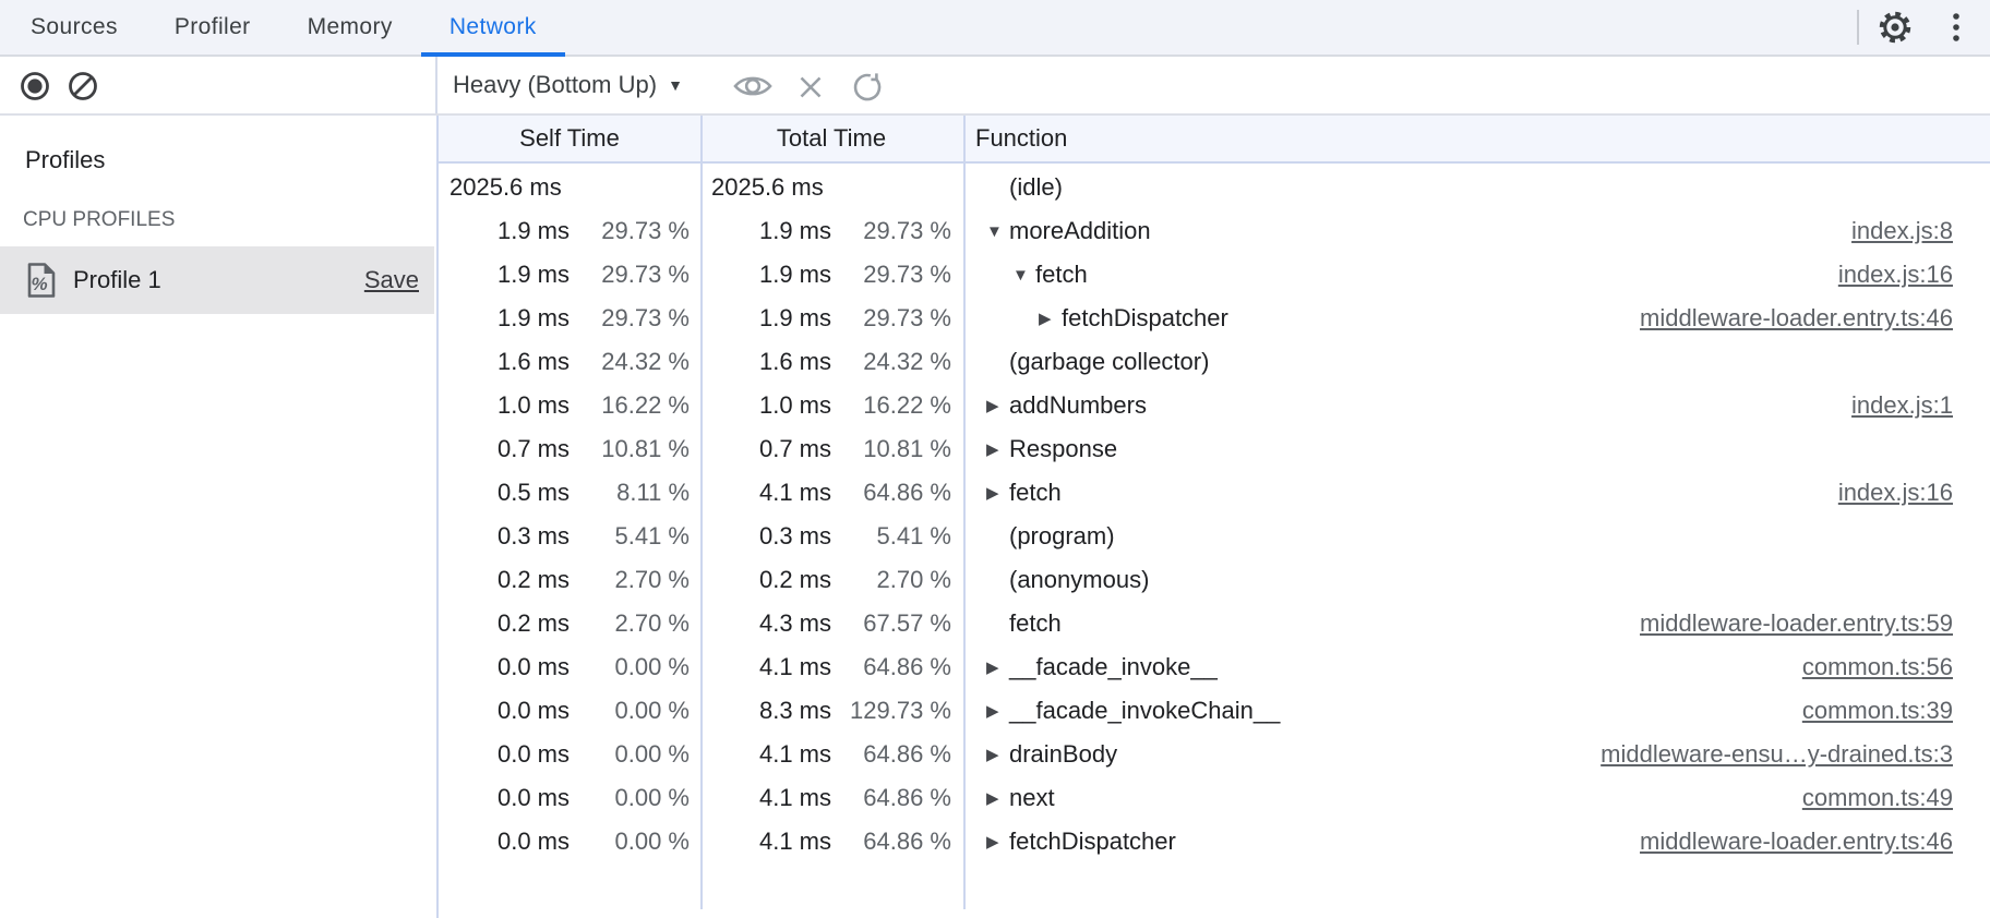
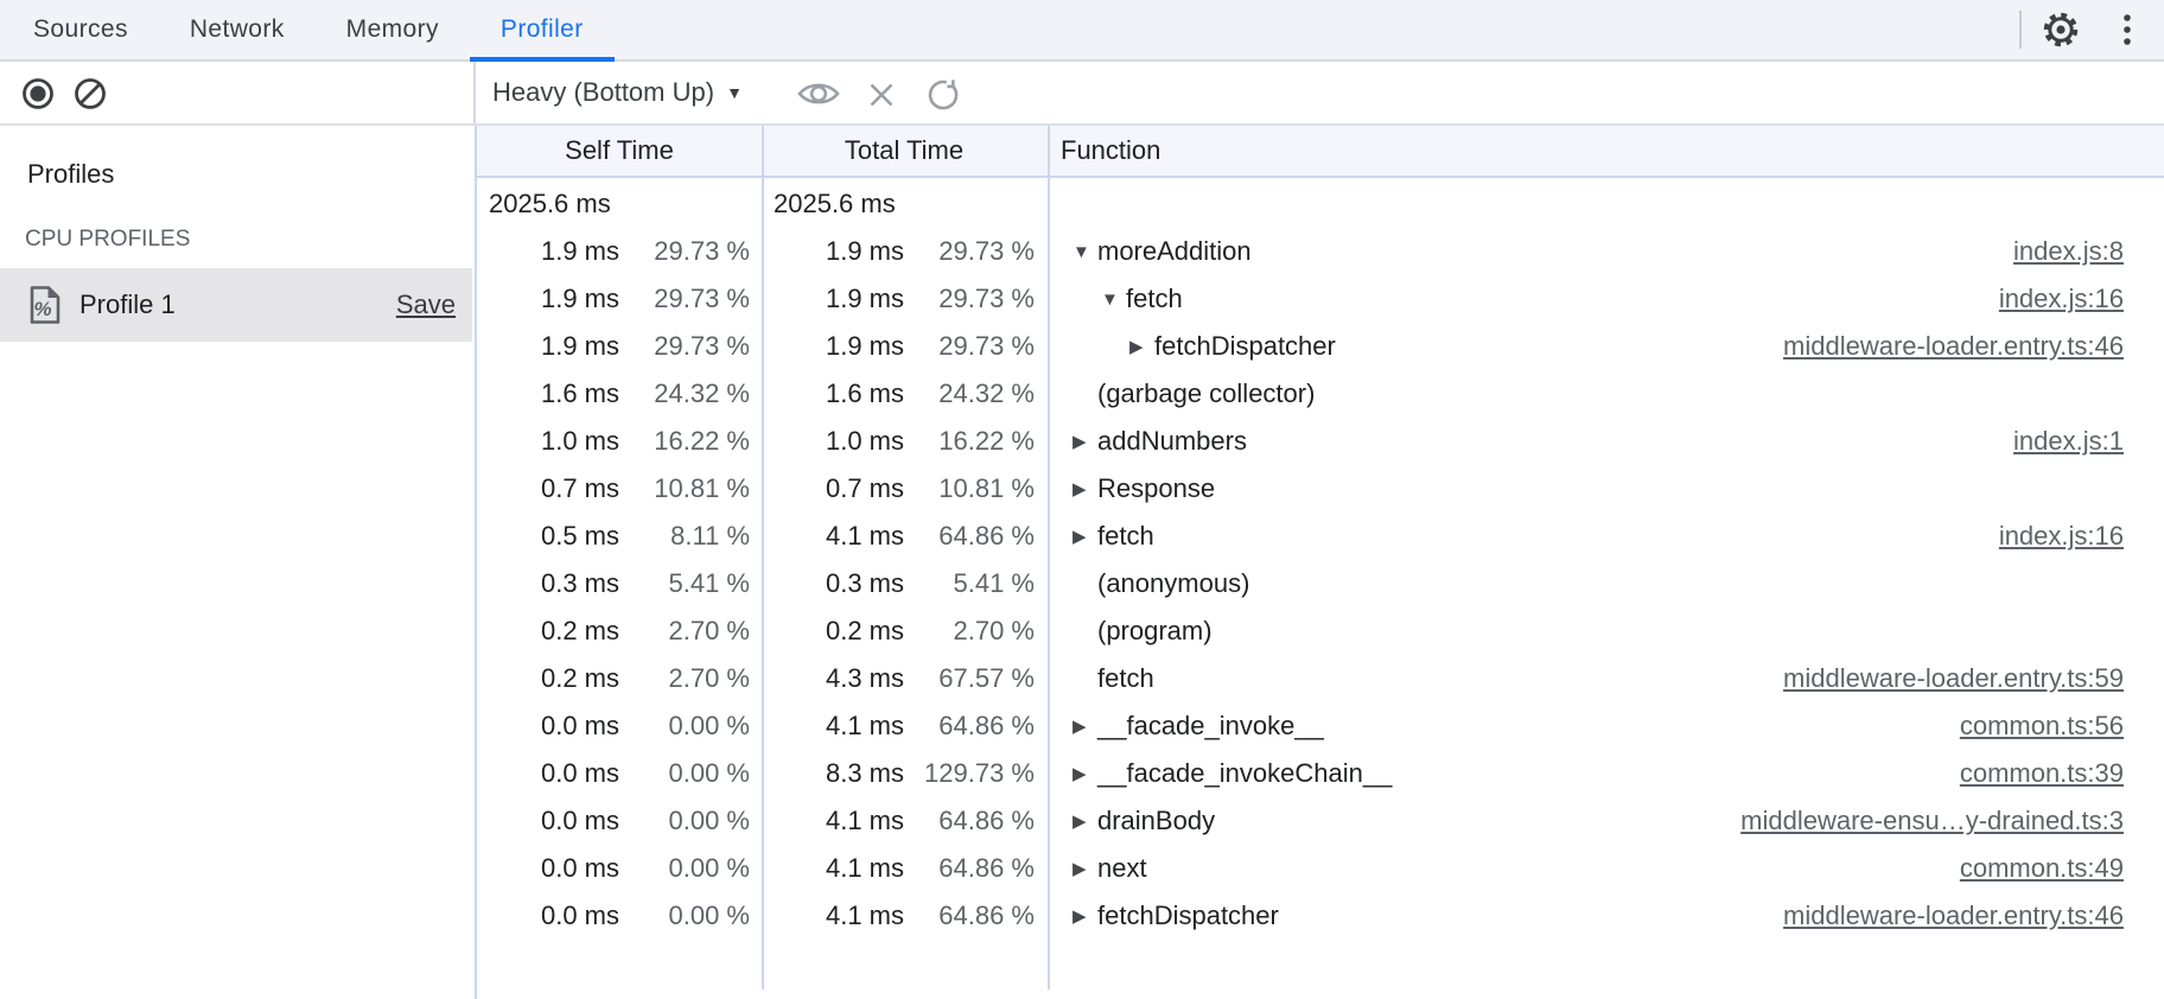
  Sources
- Profiler
+ Network
  Memory
- Network
+ Profiler
  Heavy (Bottom Up)
  ▼
  Profiles
  CPU PROFILES
  %
  Profile 1
  Save
  Self Time
  Total Time
  Function
  2025.6 ms
  2025.6 ms
- (idle)
  1.9 ms
  29.73 %
  1.9 ms
  29.73 %
  ▼
  moreAddition
  index.js:8
  1.9 ms
  29.73 %
  1.9 ms
  29.73 %
  ▼
  fetch
  index.js:16
  1.9 ms
  29.73 %
  1.9 ms
  29.73 %
  ▶
  fetchDispatcher
  middleware-loader.entry.ts:46
  1.6 ms
  24.32 %
  1.6 ms
  24.32 %
  (garbage collector)
  1.0 ms
  16.22 %
  1.0 ms
  16.22 %
  ▶
  addNumbers
  index.js:1
  0.7 ms
  10.81 %
  0.7 ms
  10.81 %
  ▶
  Response
  0.5 ms
  8.11 %
  4.1 ms
  64.86 %
  ▶
  fetch
  index.js:16
  0.3 ms
  5.41 %
  0.3 ms
  5.41 %
- (program)
+ (anonymous)
  0.2 ms
  2.70 %
  0.2 ms
  2.70 %
- (anonymous)
+ (program)
  0.2 ms
  2.70 %
  4.3 ms
  67.57 %
  fetch
  middleware-loader.entry.ts:59
  0.0 ms
  0.00 %
  4.1 ms
  64.86 %
  ▶
  __facade_invoke__
  common.ts:56
  0.0 ms
  0.00 %
  8.3 ms
  129.73 %
  ▶
  __facade_invokeChain__
  common.ts:39
  0.0 ms
  0.00 %
  4.1 ms
  64.86 %
  ▶
  drainBody
  middleware-ensu…y-drained.ts:3
  0.0 ms
  0.00 %
  4.1 ms
  64.86 %
  ▶
  next
  common.ts:49
  0.0 ms
  0.00 %
  4.1 ms
  64.86 %
  ▶
  fetchDispatcher
  middleware-loader.entry.ts:46
